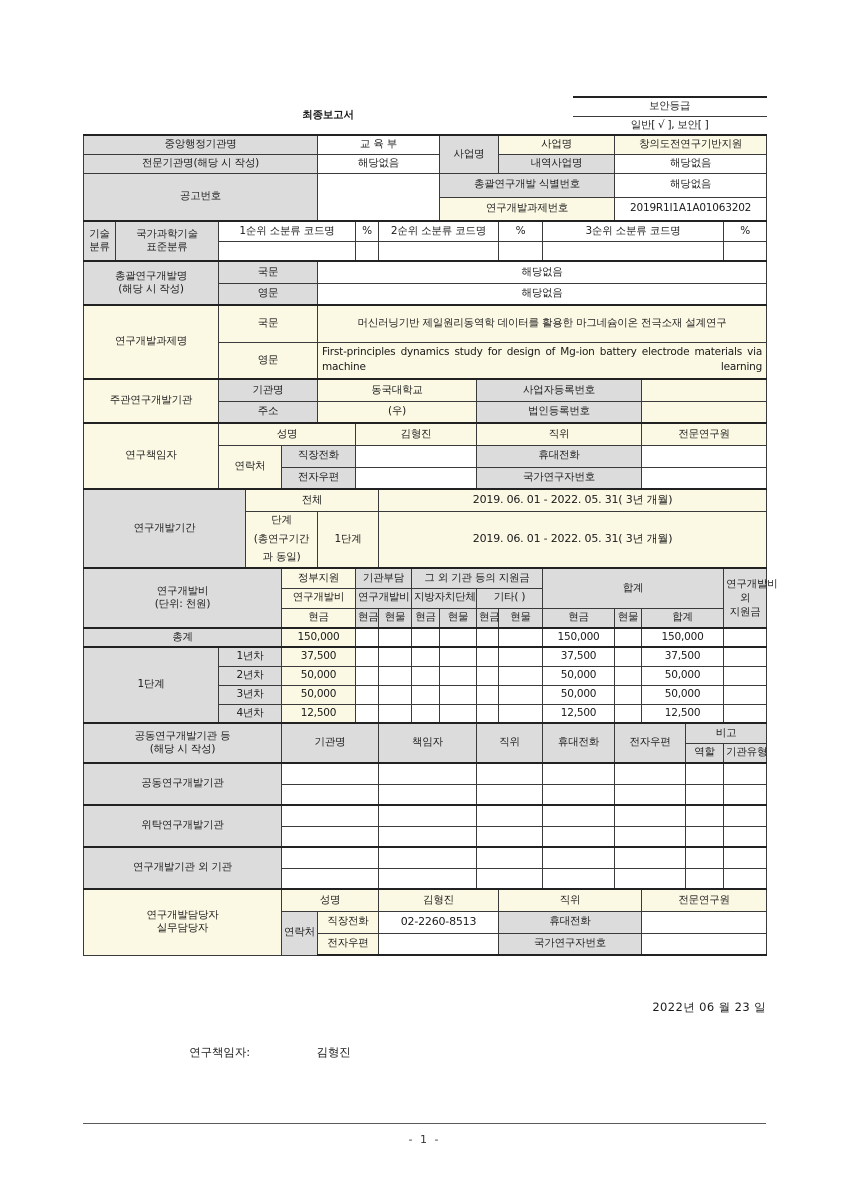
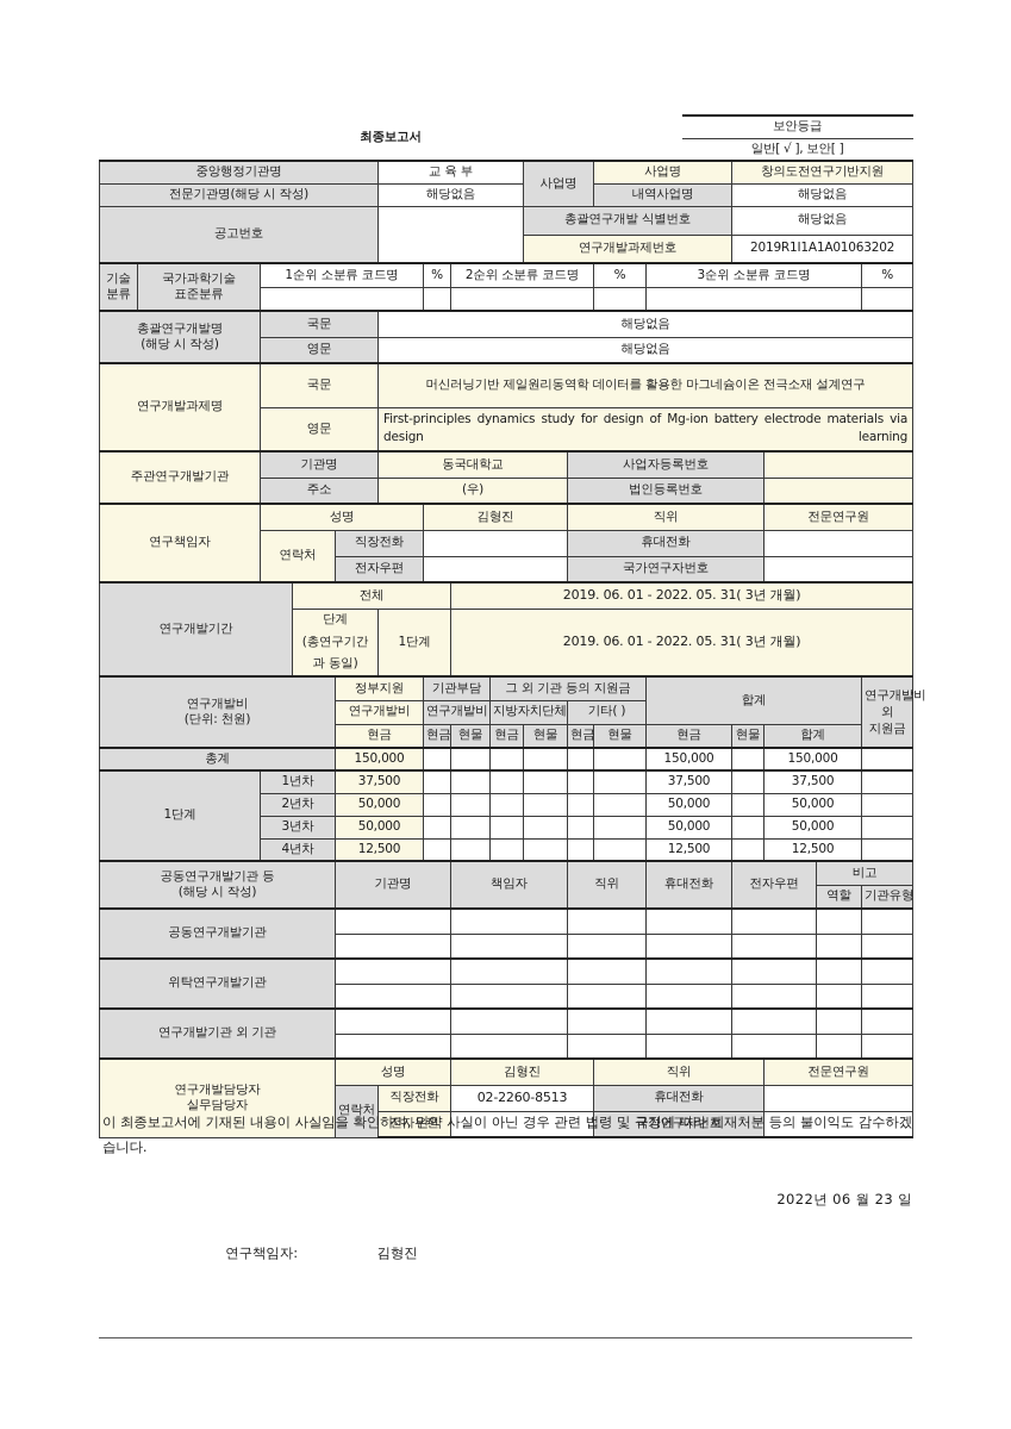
  최종보고서	보안등급
  일반[ √ ], 보안[ ]
  중앙행정기관명	교 육 부	사업명	사업명	창의도전연구기반지원
  전문기관명(해당 시 작성)	해당없음	내역사업명	해당없음
  공고번호		총괄연구개발 식별번호	해당없음
  연구개발과제번호	2019R1I1A1A01063202
  기술 분류	국가과학기술 표준분류	1순위 소분류 코드명	%	2순위 소분류 코드명	%	3순위 소분류 코드명	%
  총괄연구개발명 (해당 시 작성)	국문	해당없음
  영문	해당없음
  연구개발과제명	국문	머신러닝기반 제일원리동역학 데이터를 활용한 마그네슘이온 전극소재 설계연구
- 영문	First-principles dynamics study for design of Mg-ion battery electrode materials via machine learning
+ 영문	First-principles dynamics study for design of Mg-ion battery electrode materials via design learning
  주관연구개발기관	기관명	동국대학교	사업자등록번호
  주소	(우)	법인등록번호
  연구책임자	성명	김형진	직위	전문연구원
  연락처	직장전화		휴대전화
  전자우편		국가연구자번호
  연구개발기간	전체	2019. 06. 01 - 2022. 05. 31( 3년 개월)
  단계	1단계	2019. 06. 01 - 2022. 05. 31( 3년 개월)
  (총연구기간
  과 동일)
  연구개발비 (단위: 천원)	정부지원	기관부담	그 외 기관 등의 지원금	합계	연구개발비 외 지원금
  연구개발비	연구개발비	지방자치단체	기타( )
  현금	현금	현물	현금	현물	현금	현물	현금	현물	합계
  총계	150,000							150,000		150,000
  1단계	1년차	37,500							37,500		37,500
  2년차	50,000							50,000		50,000
  3년차	50,000							50,000		50,000
  4년차	12,500							12,500		12,500
  공동연구개발기관 등 (해당 시 작성)	기관명	책임자	직위	휴대전화	전자우편	비고
  역할	기관유형
  공동연구개발기관
  위탁연구개발기관
  연구개발기관 외 기관
  연구개발담당자 실무담당자	성명	김형진	직위	전문연구원
  연락처	직장전화	02-2260-8513	휴대전화
  전자우편		국가연구자번호
+ 이 최종보고서에 기재된 내용이 사실임을 확인하며, 만약 사실이 아닌 경우 관련 법령 및 규정에 따라 제재처분 등의 불이익도 감수하겠습니다.
  2022년 06 월 23 일
  연구책임자: 김형진
- - 1 -
